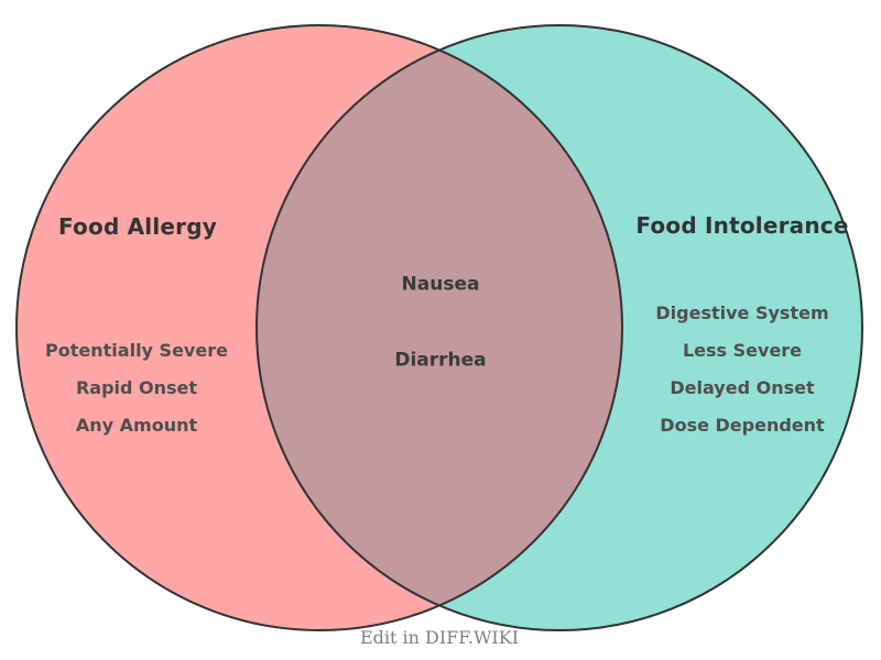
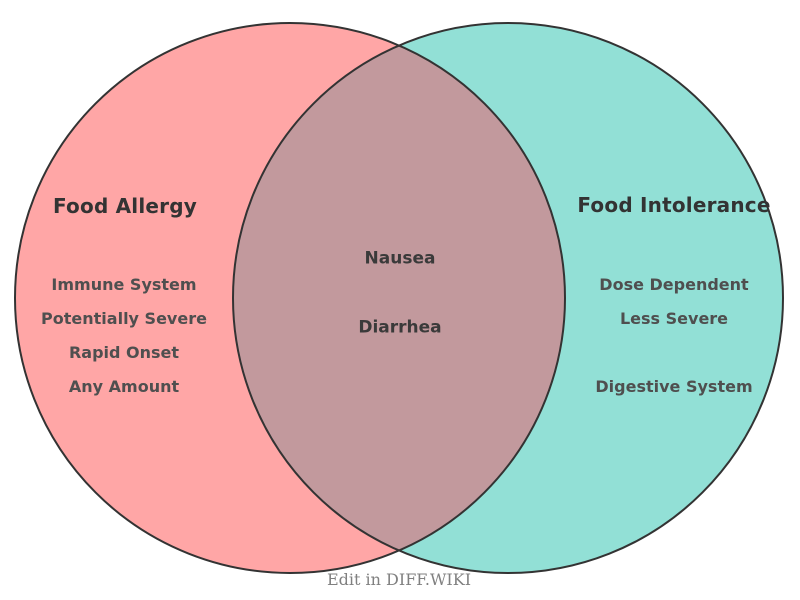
  Food Allergy
+ Immune System
  Potentially Severe
  Rapid Onset
  Any Amount
  Nausea
  Diarrhea
  Food Intolerance
- Digestive System
+ Dose Dependent
  Less Severe
- Delayed Onset
- Dose Dependent
+ Digestive System
  Edit in DIFF.WIKI
